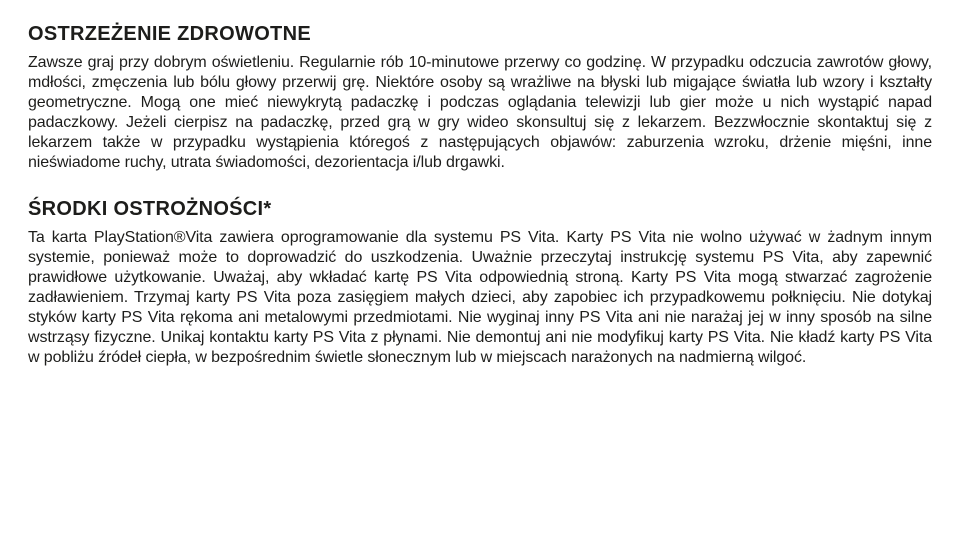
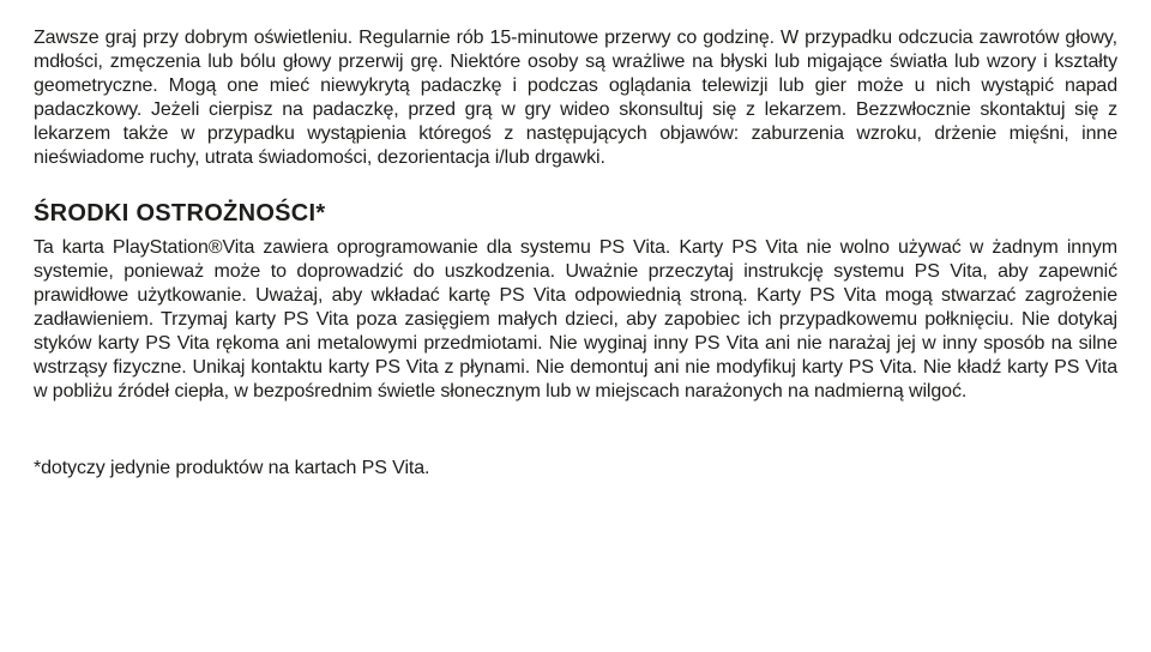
- OSTRZEŻENIE ZDROWOTNE
- Zawsze graj przy dobrym oświetleniu. Regularnie rób 10-minutowe przerwy co godzinę. W przypadku odczucia zawrotów głowy, mdłości, zmęczenia lub bólu głowy przerwij grę. Niektóre osoby są wrażliwe na błyski lub migające światła lub wzory i kształty geometryczne. Mogą one mieć niewykrytą padaczkę i podczas oglądania telewizji lub gier może u nich wystąpić napad padaczkowy. Jeżeli cierpisz na padaczkę, przed grą w gry wideo skonsultuj się z lekarzem. Bezzwłocznie skontaktuj się z lekarzem także w przypadku wystąpienia któregoś z następujących objawów: zaburzenia wzroku, drżenie mięśni, inne nieświadome ruchy, utrata świadomości, dezorientacja i/lub drgawki.
+ Zawsze graj przy dobrym oświetleniu. Regularnie rób 15-minutowe przerwy co godzinę. W przypadku odczucia zawrotów głowy, mdłości, zmęczenia lub bólu głowy przerwij grę. Niektóre osoby są wrażliwe na błyski lub migające światła lub wzory i kształty geometryczne. Mogą one mieć niewykrytą padaczkę i podczas oglądania telewizji lub gier może u nich wystąpić napad padaczkowy. Jeżeli cierpisz na padaczkę, przed grą w gry wideo skonsultuj się z lekarzem. Bezzwłocznie skontaktuj się z lekarzem także w przypadku wystąpienia któregoś z następujących objawów: zaburzenia wzroku, drżenie mięśni, inne nieświadome ruchy, utrata świadomości, dezorientacja i/lub drgawki.
  ŚRODKI OSTROŻNOŚCI*
  Ta karta PlayStation®Vita zawiera oprogramowanie dla systemu PS Vita. Karty PS Vita nie wolno używać w żadnym innym systemie, ponieważ może to doprowadzić do uszkodzenia. Uważnie przeczytaj instrukcję systemu PS Vita, aby zapewnić prawidłowe użytkowanie. Uważaj, aby wkładać kartę PS Vita odpowiednią stroną. Karty PS Vita mogą stwarzać zagrożenie zadławieniem. Trzymaj karty PS Vita poza zasięgiem małych dzieci, aby zapobiec ich przypadkowemu połknięciu. Nie dotykaj styków karty PS Vita rękoma ani metalowymi przedmiotami. Nie wyginaj inny PS Vita ani nie narażaj jej w inny sposób na silne wstrząsy fizyczne. Unikaj kontaktu karty PS Vita z płynami. Nie demontuj ani nie modyfikuj karty PS Vita. Nie kładź karty PS Vita w pobliżu źródeł ciepła, w bezpośrednim świetle słonecznym lub w miejscach narażonych na nadmierną wilgoć.
+ *dotyczy jedynie produktów na kartach PS Vita.
